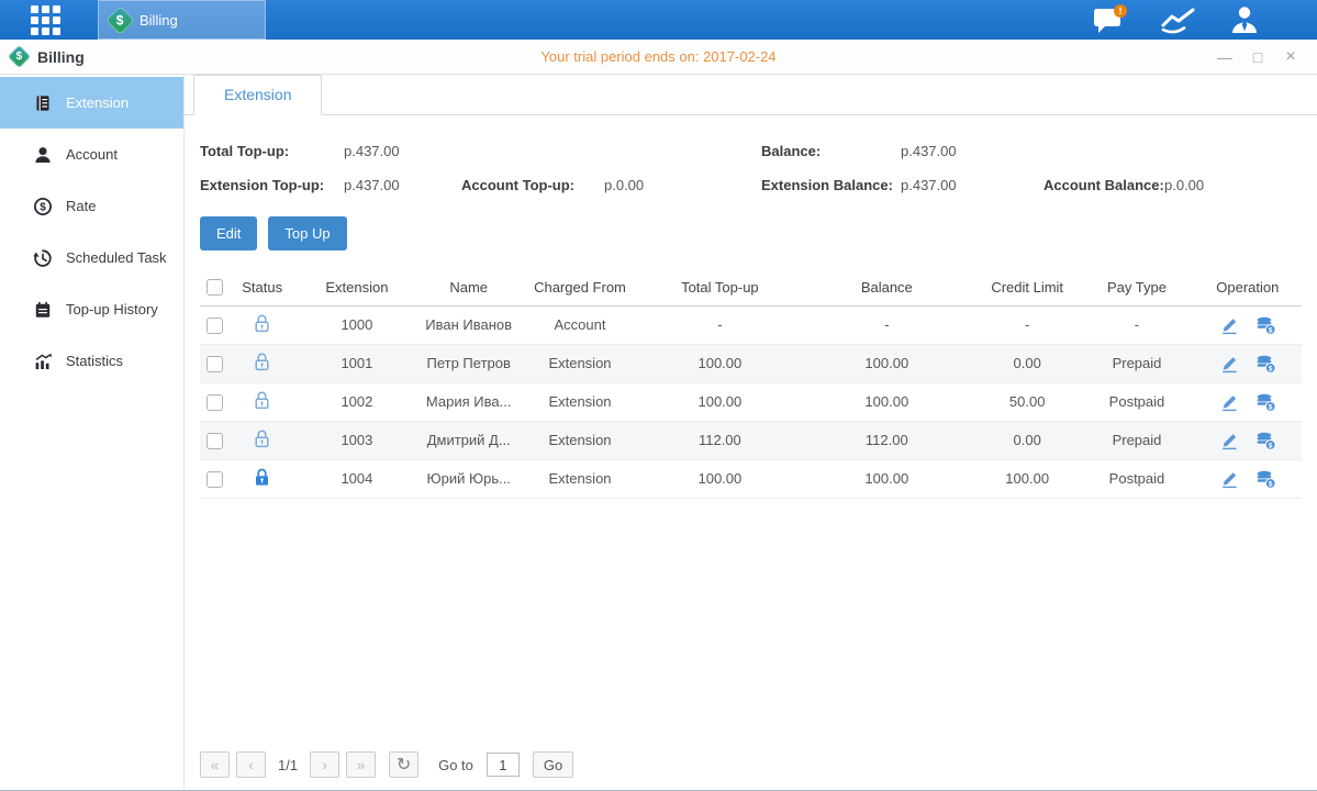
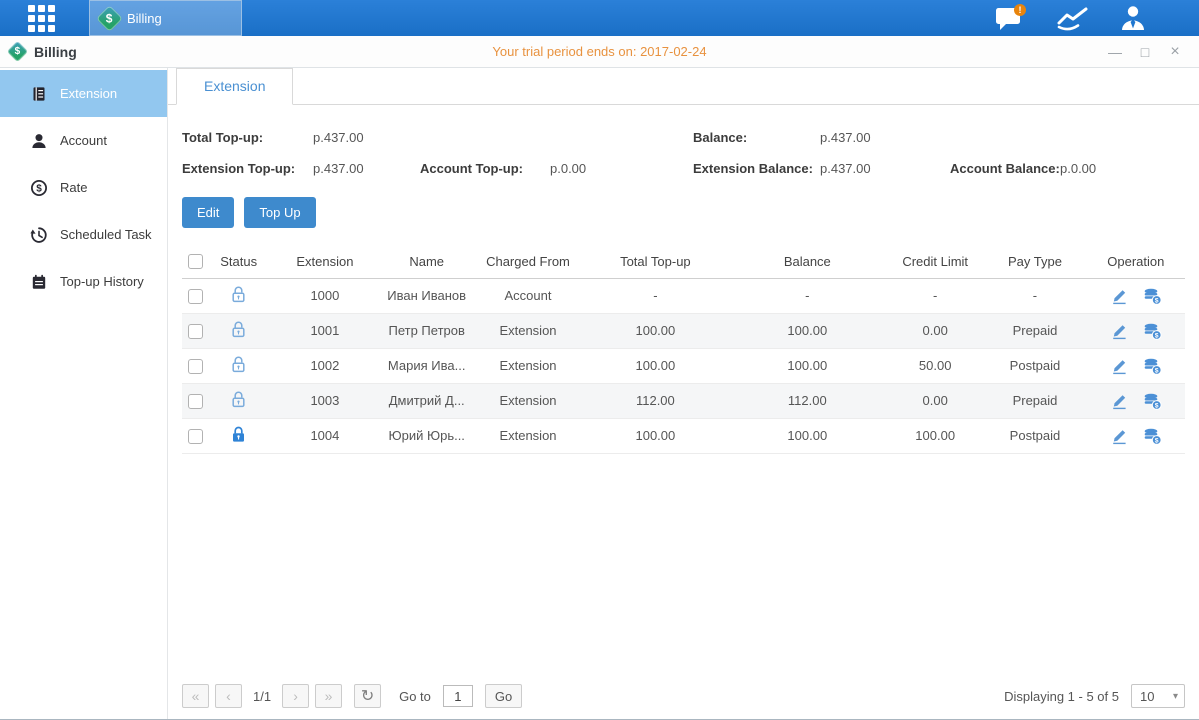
  Billing
  !
  Billing
  Your trial period ends on: 2017-02-24
  —
  □
  ×
  Extension
  Account
  $
  Rate
  Scheduled Task
  Top-up History
- Statistics
  Extension
  Total Top-up:
  p.437.00
  Balance:
  p.437.00
  Extension Top-up:
  p.437.00
  Account Top-up:
  p.0.00
  Extension Balance:
  p.437.00
  Account Balance:
  p.0.00
  Edit
  Top Up
  	Status	Extension	Name	Charged From	Total Top-up	Balance	Credit Limit	Pay Type	Operation
  		1000	Иван Иванов	Account	-	-	-	-
  		1001	Петр Петров	Extension	100.00	100.00	0.00	Prepaid
  		1002	Мария Ива...	Extension	100.00	100.00	50.00	Postpaid
  		1003	Дмитрий Д...	Extension	112.00	112.00	0.00	Prepaid
  		1004	Юрий Юрь...	Extension	100.00	100.00	100.00	Postpaid
  «
  ‹
  1/1
  ›
  »
  ↻
  Go to
  1
  Go
+ Displaying 1 - 5 of 5
+ 10
+ ▾
